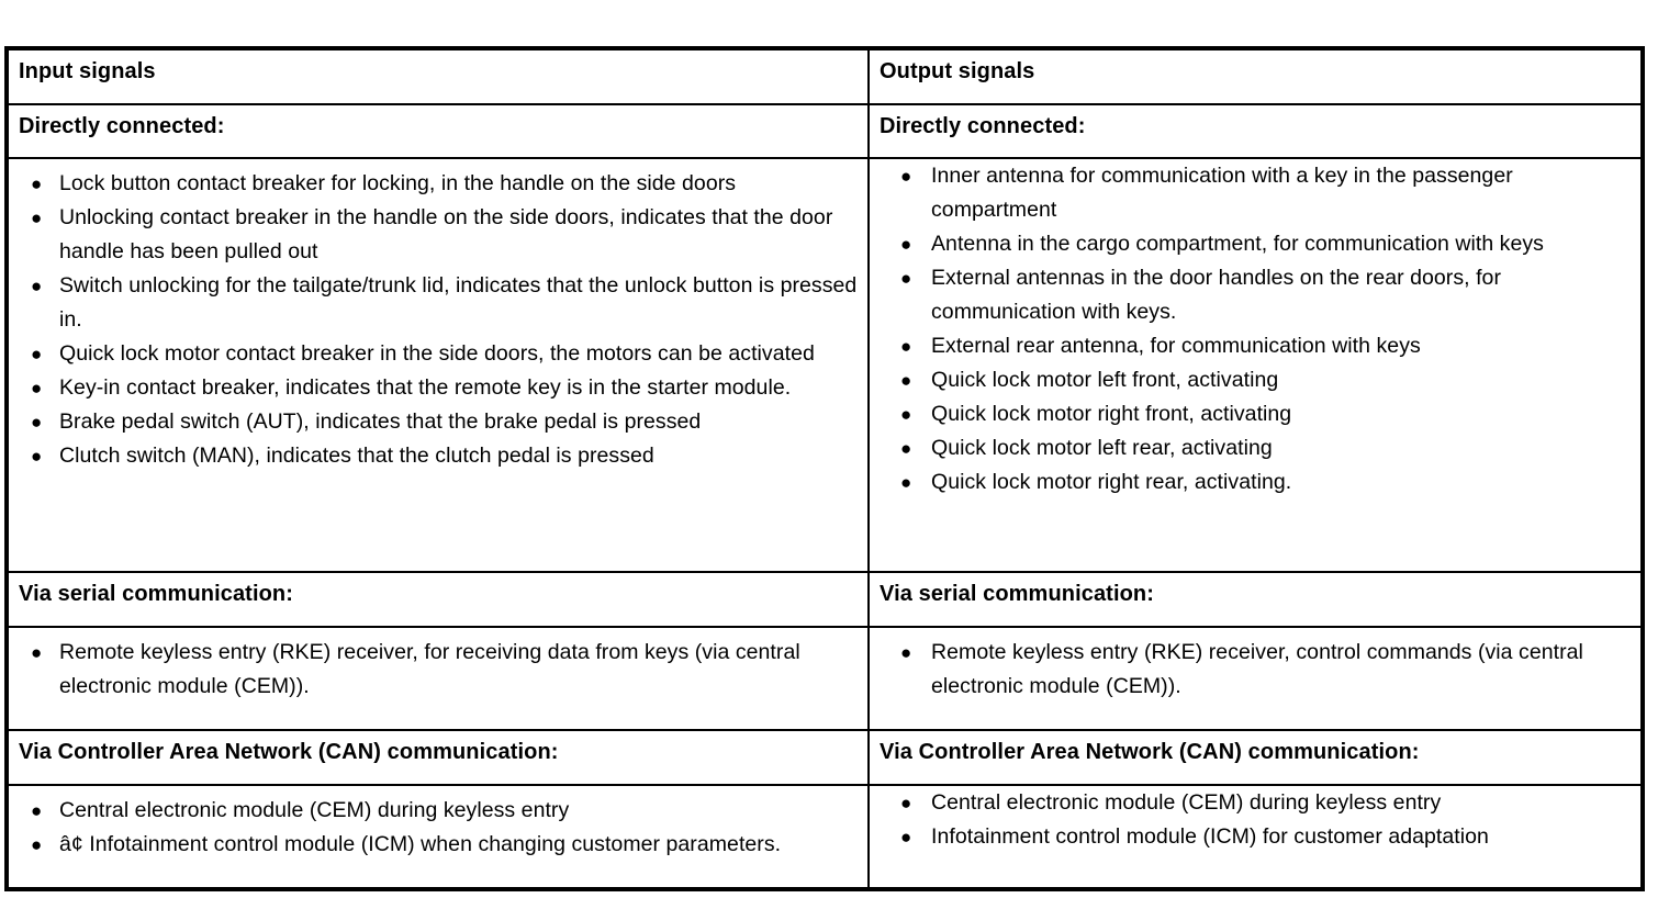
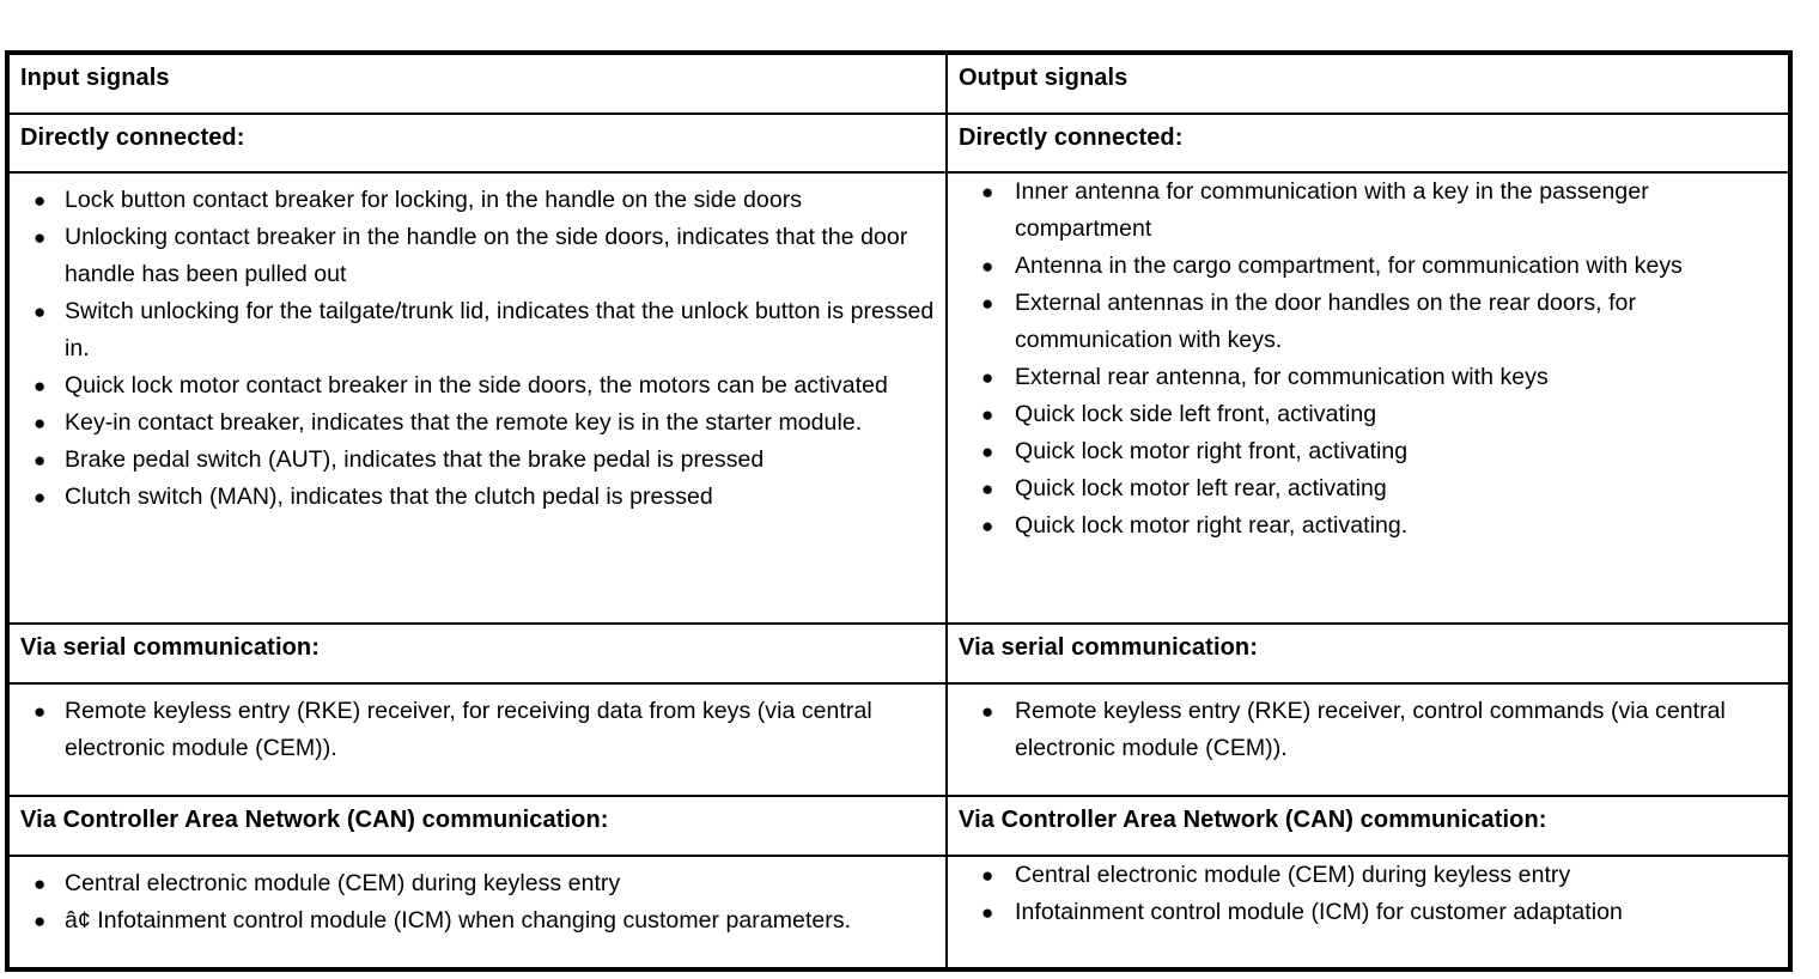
  Input signals	Output signals
  Directly connected:	Directly connected:
- ● Lock button contact breaker for locking, in the handle on the side doors ● Unlocking contact breaker in the handle on the side doors, indicates that the door handle has been pulled out ● Switch unlocking for the tailgate/trunk lid, indicates that the unlock button is pressed in. ● Quick lock motor contact breaker in the side doors, the motors can be activated ● Key-in contact breaker, indicates that the remote key is in the starter module. ● Brake pedal switch (AUT), indicates that the brake pedal is pressed ● Clutch switch (MAN), indicates that the clutch pedal is pressed	● Inner antenna for communication with a key in the passenger compartment ● Antenna in the cargo compartment, for communication with keys ● External antennas in the door handles on the rear doors, for communication with keys. ● External rear antenna, for communication with keys ● Quick lock motor left front, activating ● Quick lock motor right front, activating ● Quick lock motor left rear, activating ● Quick lock motor right rear, activating.
+ ● Lock button contact breaker for locking, in the handle on the side doors ● Unlocking contact breaker in the handle on the side doors, indicates that the door handle has been pulled out ● Switch unlocking for the tailgate/trunk lid, indicates that the unlock button is pressed in. ● Quick lock motor contact breaker in the side doors, the motors can be activated ● Key-in contact breaker, indicates that the remote key is in the starter module. ● Brake pedal switch (AUT), indicates that the brake pedal is pressed ● Clutch switch (MAN), indicates that the clutch pedal is pressed	● Inner antenna for communication with a key in the passenger compartment ● Antenna in the cargo compartment, for communication with keys ● External antennas in the door handles on the rear doors, for communication with keys. ● External rear antenna, for communication with keys ● Quick lock side left front, activating ● Quick lock motor right front, activating ● Quick lock motor left rear, activating ● Quick lock motor right rear, activating.
  Via serial communication:	Via serial communication:
  ● Remote keyless entry (RKE) receiver, for receiving data from keys (via central electronic module (CEM)).	● Remote keyless entry (RKE) receiver, control commands (via central electronic module (CEM)).
  Via Controller Area Network (CAN) communication:	Via Controller Area Network (CAN) communication:
  ● Central electronic module (CEM) during keyless entry ● â¢ Infotainment control module (ICM) when changing customer parameters.	● Central electronic module (CEM) during keyless entry ● Infotainment control module (ICM) for customer adaptation
